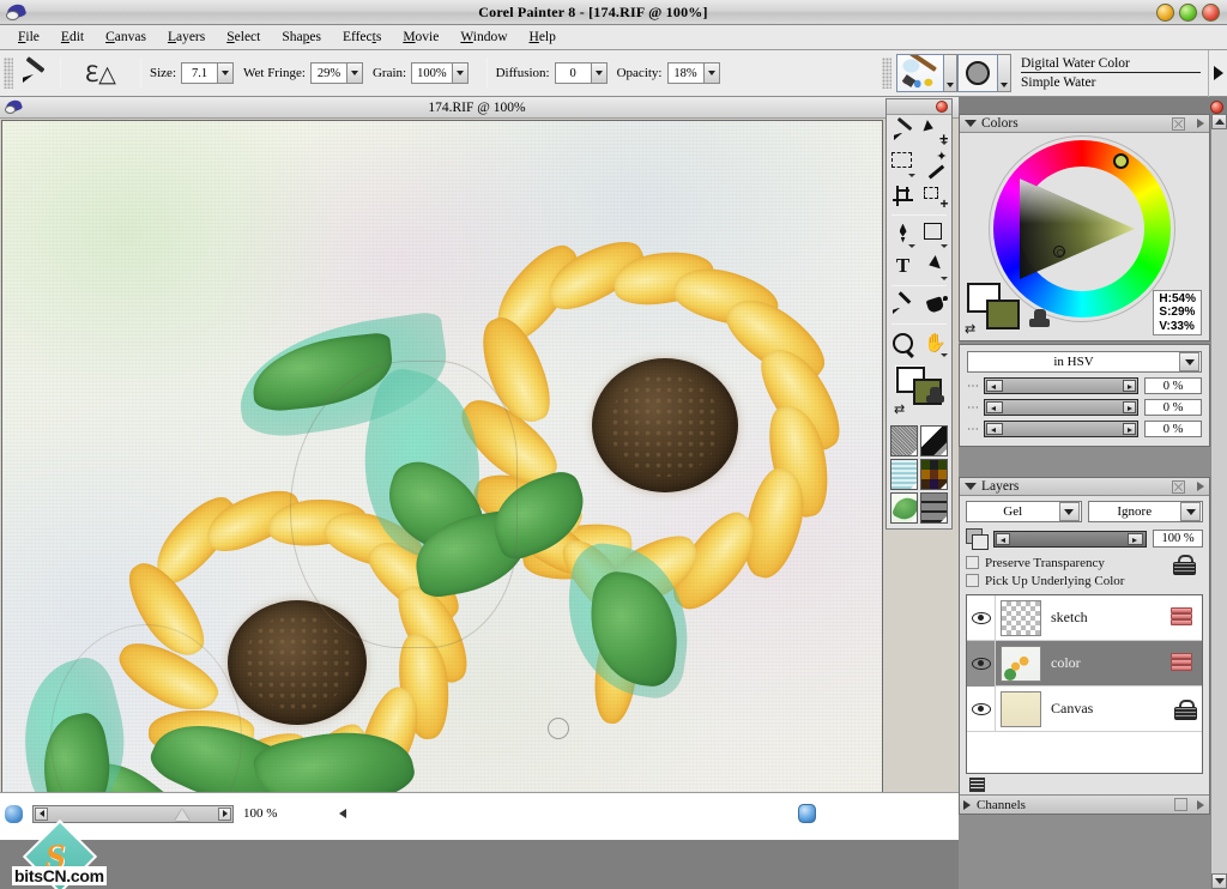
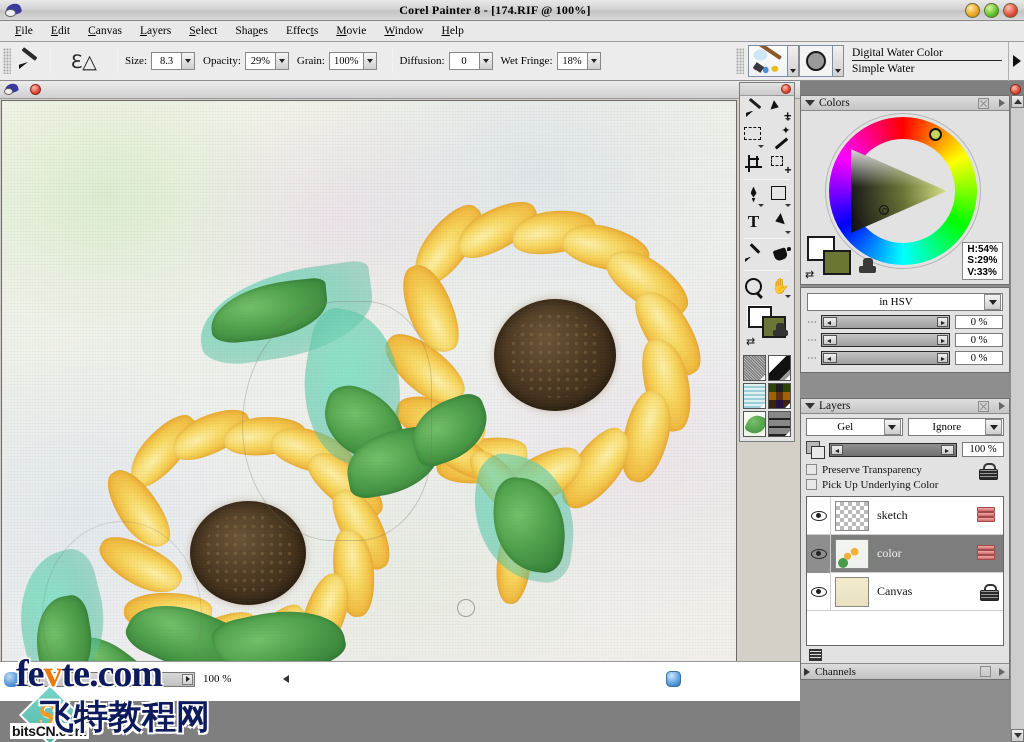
  Corel Painter 8 - [174.RIF @ 100%]
  File
  Edit
  Canvas
  Layers
  Select
  Shapes
  Effects
  Movie
  Window
  Help
  ℇ△
  Size:
- 7.1
+ 8.3
- Wet Fringe:
+ Opacity:
  29%
  Grain:
  100%
  Diffusion:
  0
- Opacity:
+ Wet Fringe:
  18%
  Digital Water Color
  Simple Water
- 174.RIF @ 100%
  100 %
  +
  T
  ✋
  ⇄
  Colors
  ⇄
  H:54%
  S:29%
  V:33%
  in HSV
  ⋯
  0 %
  ⋯
  0 %
  ⋯
  0 %
  Layers
  Gel
  Ignore
  100 %
  Preserve Transparency
  Pick Up Underlying Color
  sketch
  color
  Canvas
  Channels
  bitsCN.com
+ fevte.com
+ 飞特教程网
